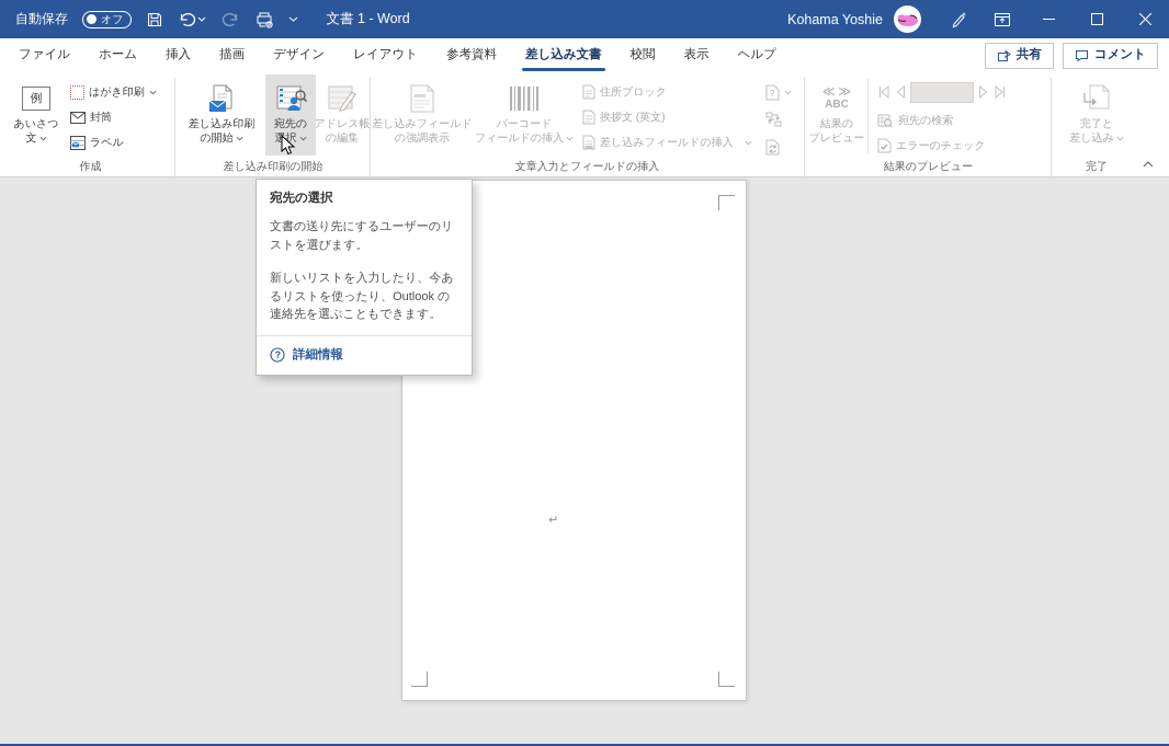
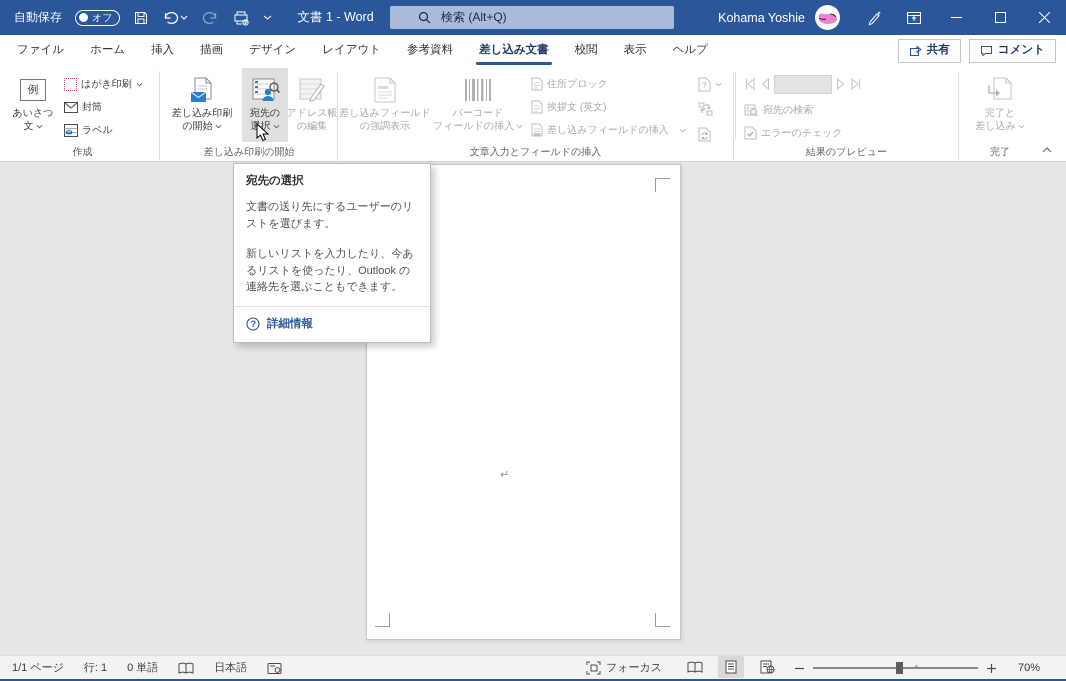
  自動保存
  オフ
  文書 1 - Word
+ 検索 (Alt+Q)
  Kohama Yoshie
  ファイル
  ホーム
  挿入
  描画
  デザイン
  レイアウト
  参考資料
  差し込み文書
  校閲
  表示
  ヘルプ
  共有
  コメント
  例
  あいさつ
  文
  はがき印刷
  封筒
  ラベル
  作成
  差し込み印刷
  の開始
  宛先の
  選択
  アドレス帳
  の編集
  差し込み印刷の開始
  差し込みフィールド
  の強調表示
  バーコード
  フィールドの挿入
  住所ブロック
  挨拶文 (英文)
  差し込みフィールドの挿入
  ?
  文章入力とフィールドの挿入
- ≪ ≫
- ABC
- 結果の
- プレビュー
  宛先の検索
  エラーのチェック
  結果のプレビュー
  完了と
  差し込み
  完了
  ↵
  宛先の選択
  文書の送り先にするユーザーのリストを選びます。
  新しいリストを入力したり、今あるリストを使ったり、Outlook の連絡先を選ぶこともできます。
  ?
  詳細情報
+ 1/1 ページ
+ 行: 1
+ 0 単語
+ 日本語
+ フォーカス
+ +
+ 70%
